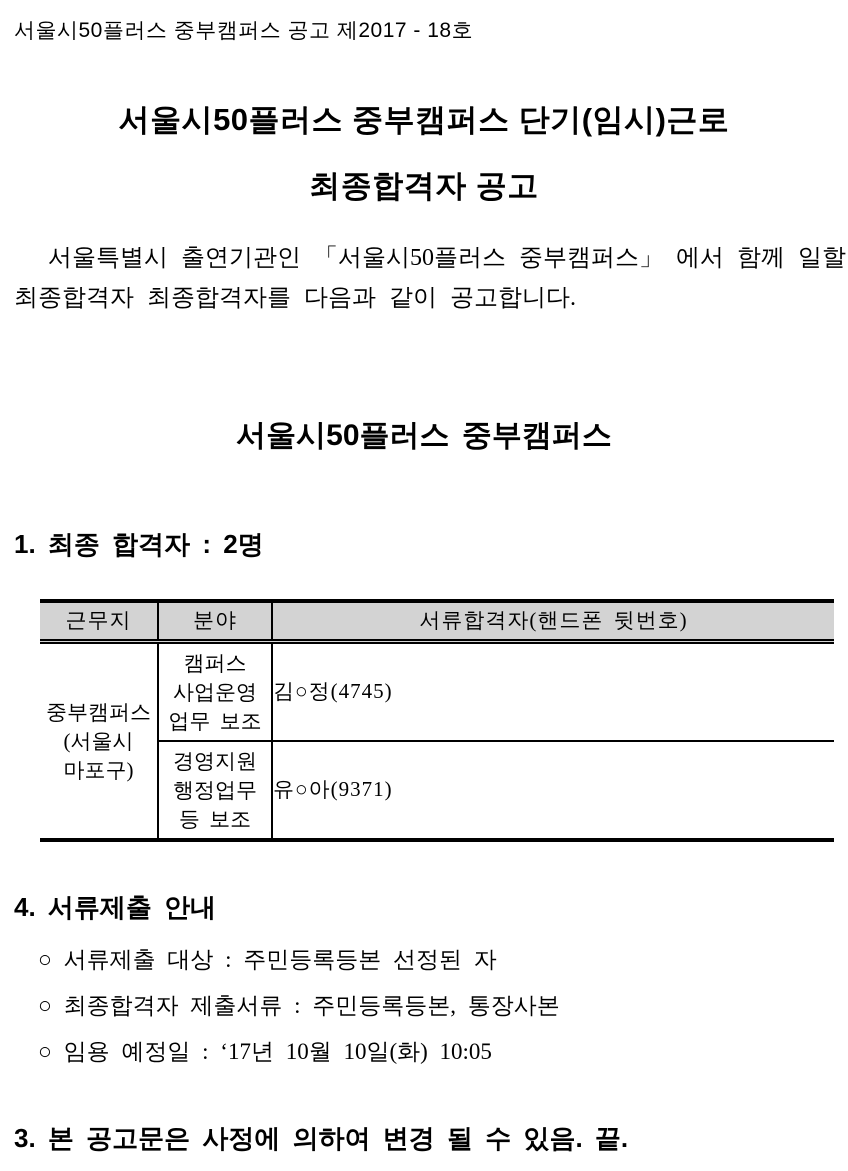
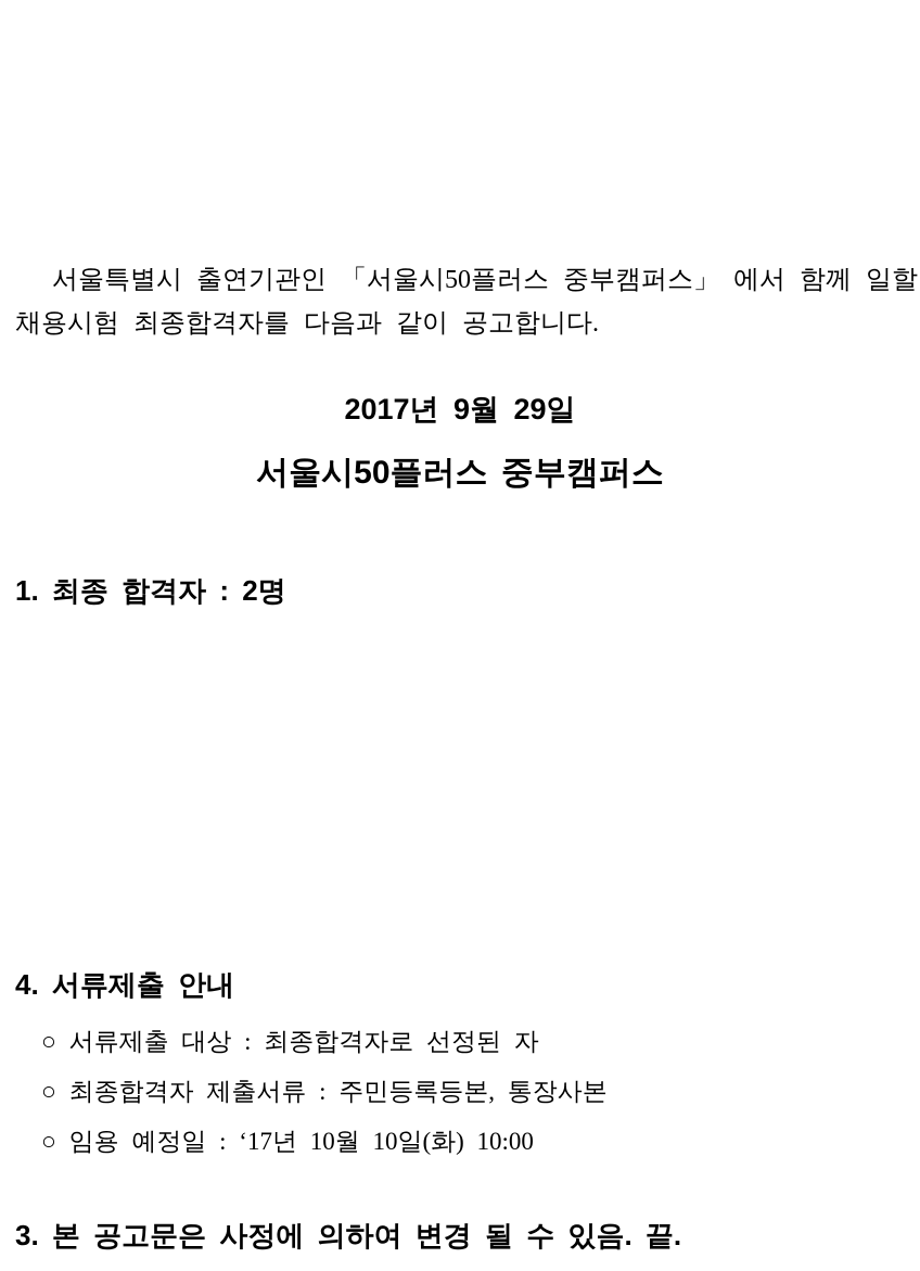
- 서울시50플러스 중부캠퍼스 공고 제2017 - 18호
- 서울시50플러스 중부캠퍼스 단기(임시)근로
- 최종합격자 공고
  서울특별시 출연기관인 「서울시50플러스 중부캠퍼스」 에서 함께 일할
- 최종합격자 최종합격자를 다음과 같이 공고합니다.
+ 채용시험 최종합격자를 다음과 같이 공고합니다.
+ 2017년 9월 29일
  서울시50플러스 중부캠퍼스
  1. 최종 합격자 : 2명
- 근무지	분야	서류합격자(핸드폰 뒷번호)
- 중부캠퍼스 (서울시 마포구)	캠퍼스 사업운영 업무 보조	김○정(4745)
- 경영지원 행정업무 등 보조	유○아(9371)
  4. 서류제출 안내
- ○ 서류제출 대상 : 주민등록등본 선정된 자
+ ○ 서류제출 대상 : 최종합격자로 선정된 자
  ○ 최종합격자 제출서류 : 주민등록등본, 통장사본
- ○ 임용 예정일 : ‘17년 10월 10일(화) 10:05
+ ○ 임용 예정일 : ‘17년 10월 10일(화) 10:00
  3. 본 공고문은 사정에 의하여 변경 될 수 있음. 끝.
